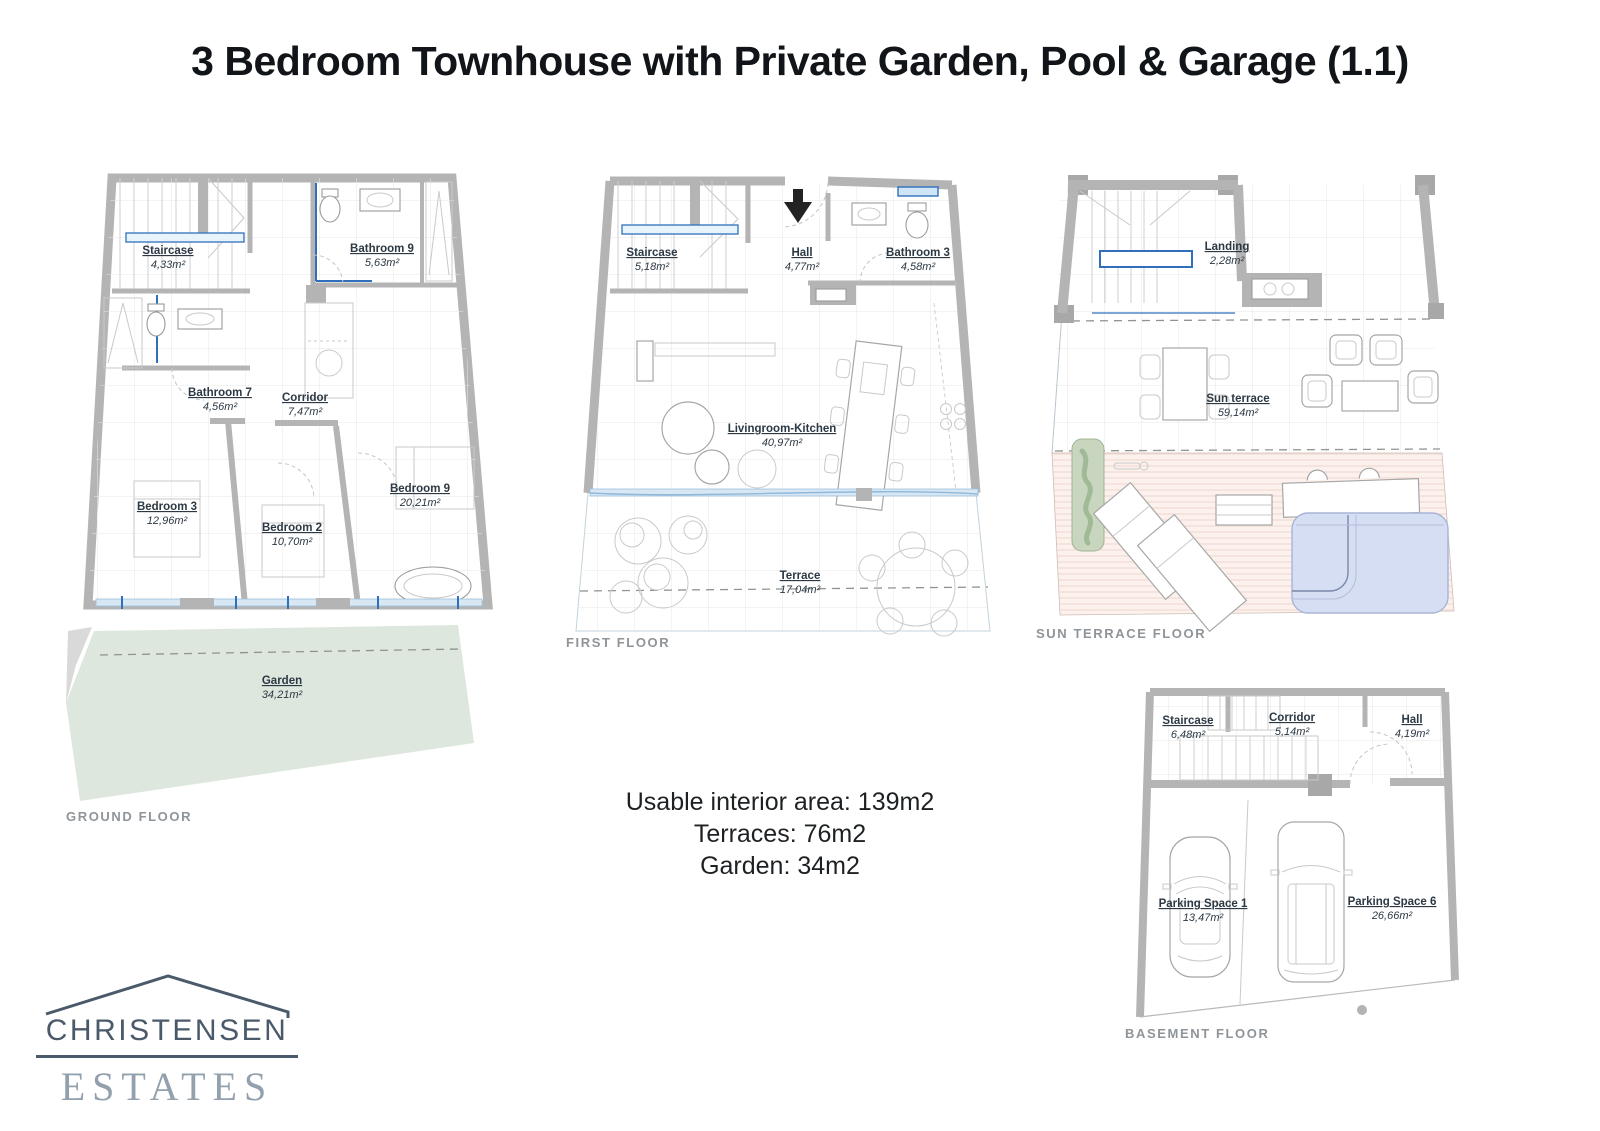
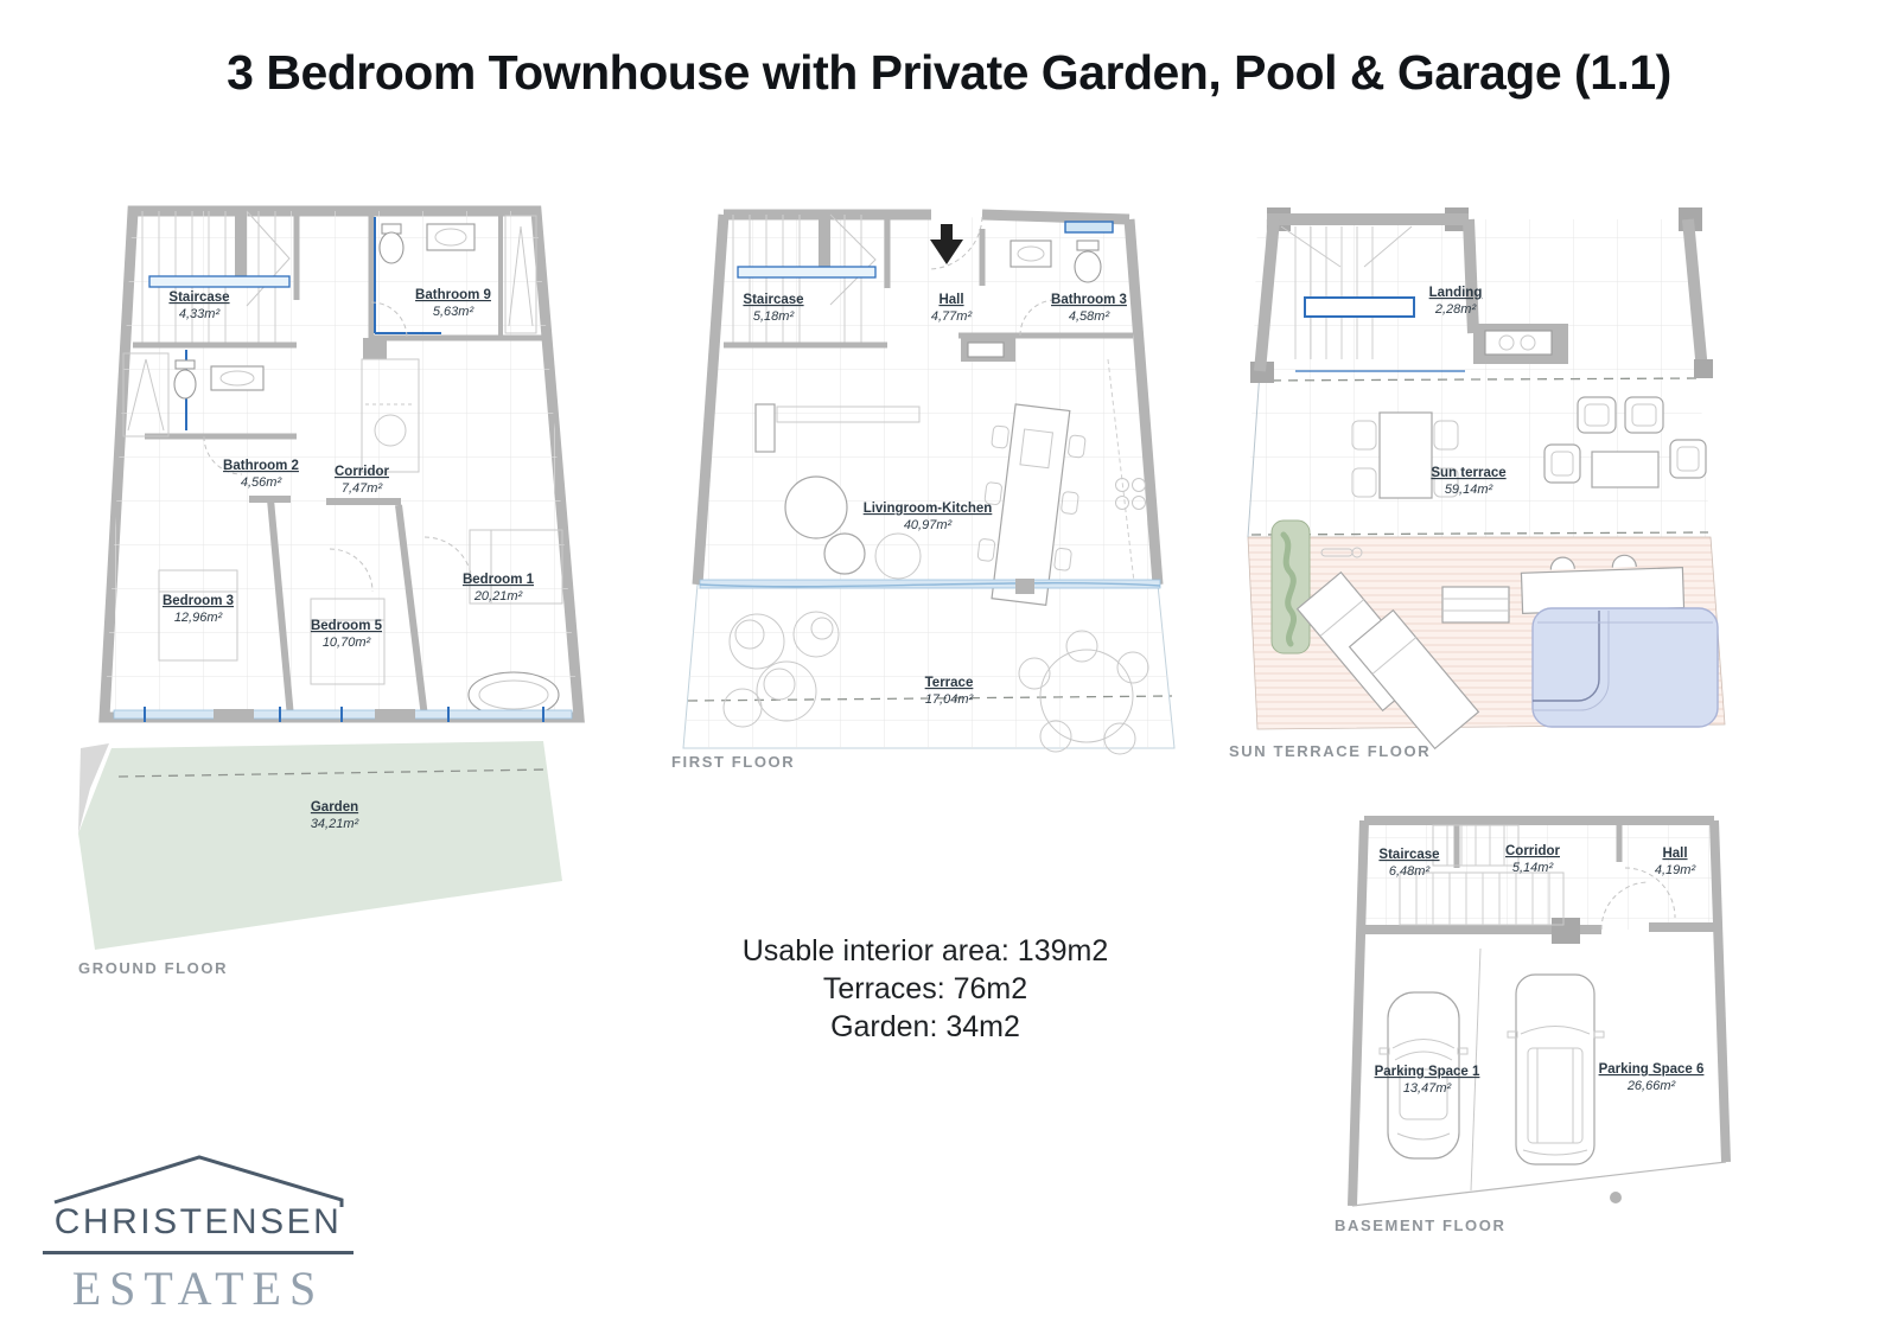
  3 Bedroom Townhouse with Private Garden, Pool & Garage (1.1)
  Staircase
  4,33m²
  Bathroom 9
  5,63m²
- Bathroom 7
+ Bathroom 2
  4,56m²
  Corridor
  7,47m²
  Bedroom 3
  12,96m²
- Bedroom 2
+ Bedroom 5
  10,70m²
- Bedroom 9
+ Bedroom 1
  20,21m²
  Garden
  34,21m²
  GROUND FLOOR
  Staircase
  5,18m²
  Hall
  4,77m²
  Bathroom 3
  4,58m²
  Livingroom-Kitchen
  40,97m²
  Terrace
  17,04m²
  FIRST FLOOR
  Landing
  2,28m²
  Sun terrace
  59,14m²
  SUN TERRACE FLOOR
  Staircase
  6,48m²
  Corridor
  5,14m²
  Hall
  4,19m²
  Parking Space 1
  13,47m²
  Parking Space 6
  26,66m²
  BASEMENT FLOOR
  Usable interior area: 139m2
  Terraces: 76m2
  Garden: 34m2
  CHRISTENSEN
  ESTATES
